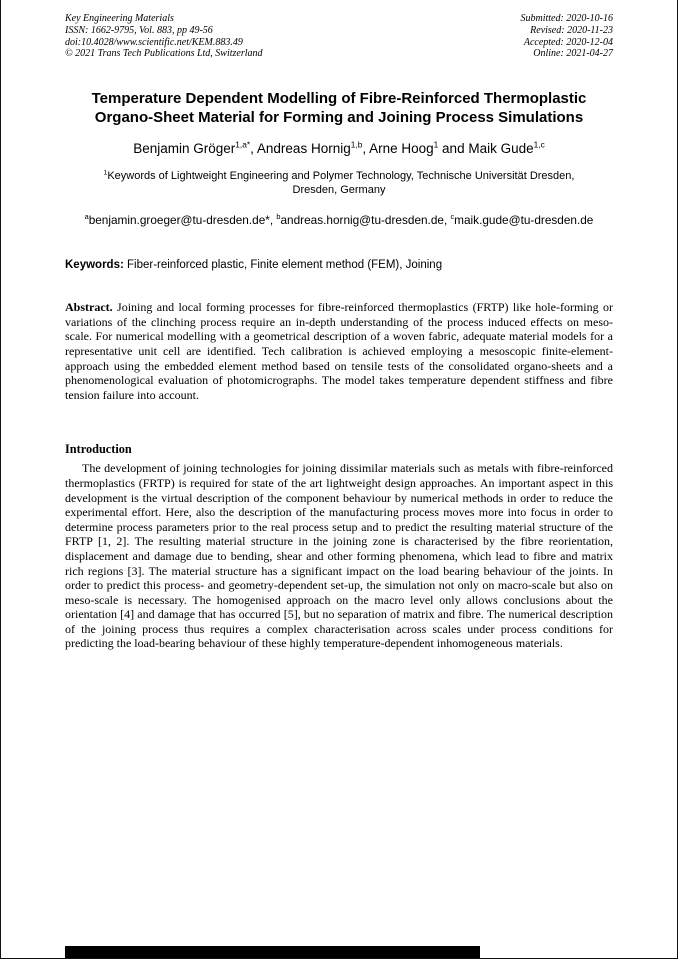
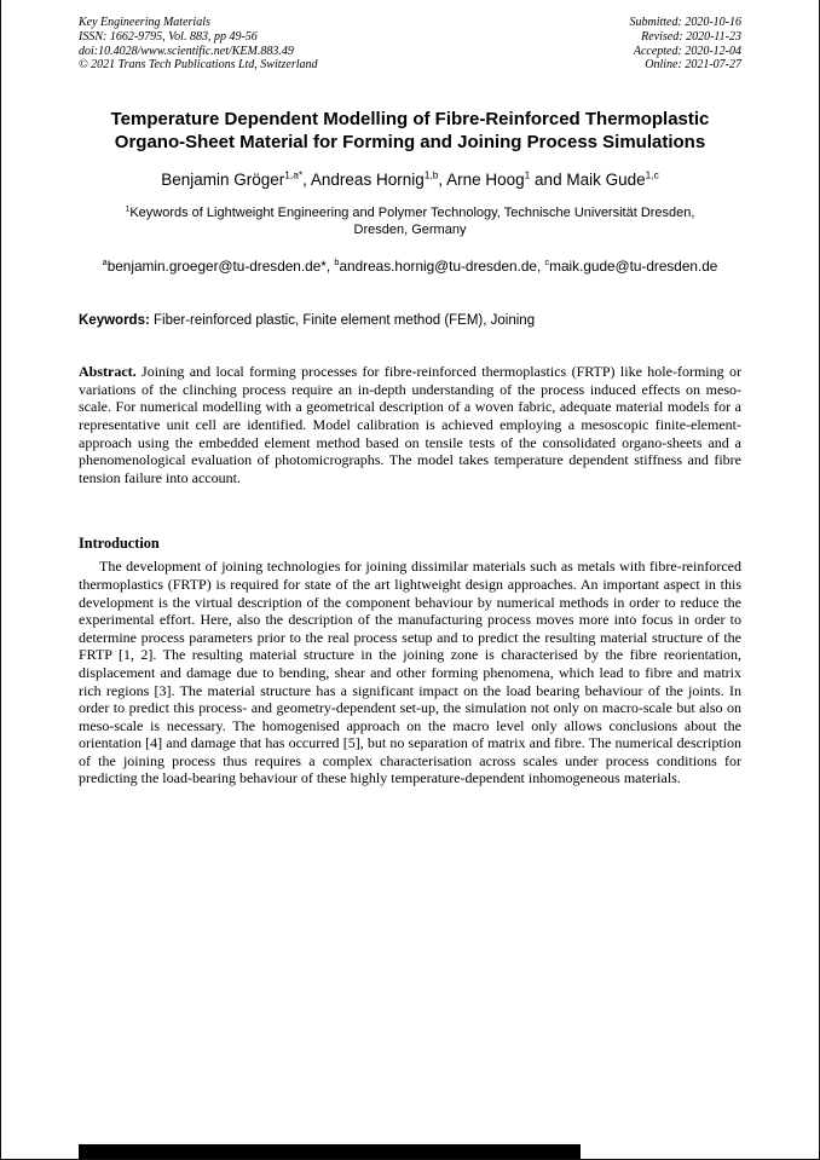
  Key Engineering Materials
  ISSN: 1662-9795, Vol. 883, pp 49-56
  doi:10.4028/www.scientific.net/KEM.883.49
  © 2021 Trans Tech Publications Ltd, Switzerland
  Submitted: 2020-10-16
  Revised: 2020-11-23
  Accepted: 2020-12-04
- Online: 2021-04-27
+ Online: 2021-07-27
  Temperature Dependent Modelling of Fibre-Reinforced Thermoplastic Organo-Sheet Material for Forming and Joining Process Simulations
  Benjamin Gröger1,a*, Andreas Hornig1,b, Arne Hoog1 and Maik Gude1,c
  Keywords of Lightweight Engineering and Polymer Technology, Technische Universität Dresden, Dresden, Germany
  abenjamin.groeger@tu-dresden.de*, bandreas.hornig@tu-dresden.de, cmaik.gude@tu-dresden.de
  Keywords: Fiber-reinforced plastic, Finite element method (FEM), Joining
- Abstract. Joining and local forming processes for fibre-reinforced thermoplastics (FRTP) like hole-forming or variations of the clinching process require an in-depth understanding of the process induced effects on meso-scale. For numerical modelling with a geometrical description of a woven fabric, adequate material models for a representative unit cell are identified. Tech calibration is achieved employing a mesoscopic finite-element-approach using the embedded element method based on tensile tests of the consolidated organo-sheets and a phenomenological evaluation of photomicrographs. The model takes temperature dependent stiffness and fibre tension failure into account.
+ Abstract. Joining and local forming processes for fibre-reinforced thermoplastics (FRTP) like hole-forming or variations of the clinching process require an in-depth understanding of the process induced effects on meso-scale. For numerical modelling with a geometrical description of a woven fabric, adequate material models for a representative unit cell are identified. Model calibration is achieved employing a mesoscopic finite-element-approach using the embedded element method based on tensile tests of the consolidated organo-sheets and a phenomenological evaluation of photomicrographs. The model takes temperature dependent stiffness and fibre tension failure into account.
  Introduction
  The development of joining technologies for joining dissimilar materials such as metals with fibre-reinforced thermoplastics (FRTP) is required for state of the art lightweight design approaches. An important aspect in this development is the virtual description of the component behaviour by numerical methods in order to reduce the experimental effort. Here, also the description of the manufacturing process moves more into focus in order to determine process parameters prior to the real process setup and to predict the resulting material structure of the FRTP [1, 2]. The resulting material structure in the joining zone is characterised by the fibre reorientation, displacement and damage due to bending, shear and other forming phenomena, which lead to fibre and matrix rich regions [3]. The material structure has a significant impact on the load bearing behaviour of the joints. In order to predict this process- and geometry-dependent set-up, the simulation not only on macro-scale but also on meso-scale is necessary. The homogenised approach on the macro level only allows conclusions about the orientation [4] and damage that has occurred [5], but no separation of matrix and fibre. The numerical description of the joining process thus requires a complex characterisation across scales under process conditions for predicting the load-bearing behaviour of these highly temperature-dependent inhomogeneous materials.
